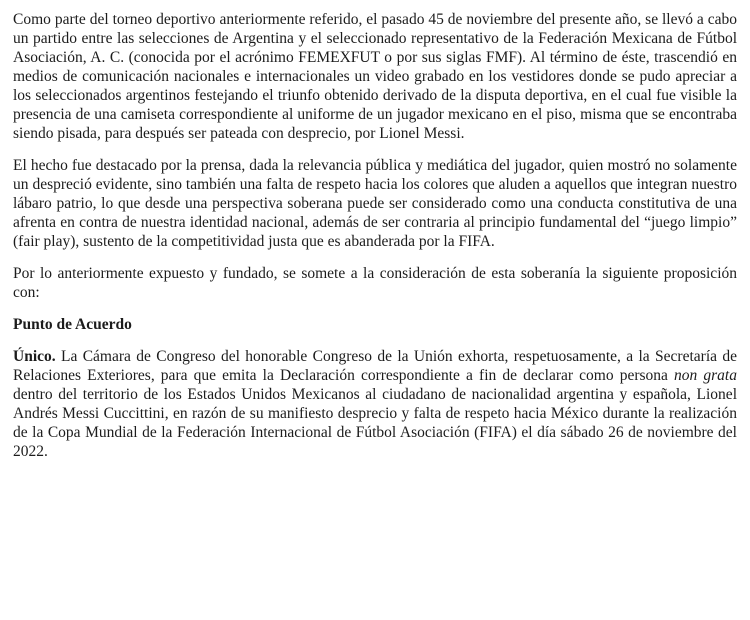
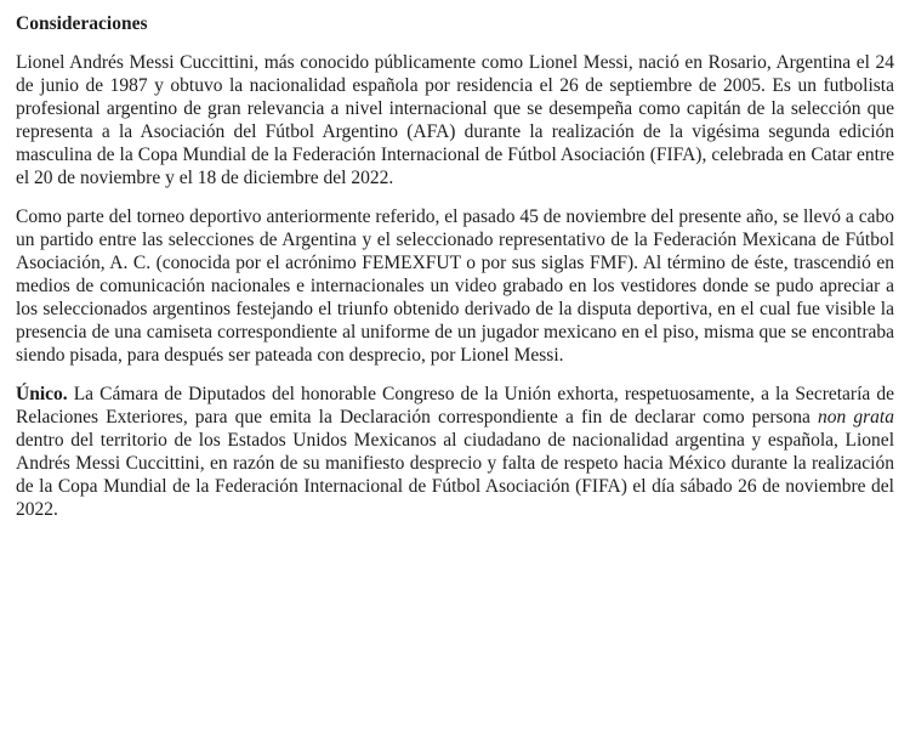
+ Consideraciones
+ Lionel Andrés Messi Cuccittini, más conocido públicamente como Lionel Messi, nació en Rosario, Argentina el 24 de junio de 1987 y obtuvo la nacionalidad española por residencia el 26 de septiembre de 2005. Es un futbolista profesional argentino de gran relevancia a nivel internacional que se desempeña como capitán de la selección que representa a la Asociación del Fútbol Argentino (AFA) durante la realización de la vigésima segunda edición masculina de la Copa Mundial de la Federación Internacional de Fútbol Asociación (FIFA), celebrada en Catar entre el 20 de noviembre y el 18 de diciembre del 2022.
  Como parte del torneo deportivo anteriormente referido, el pasado 45 de noviembre del presente año, se llevó a cabo un partido entre las selecciones de Argentina y el seleccionado representativo de la Federación Mexicana de Fútbol Asociación, A. C. (conocida por el acrónimo FEMEXFUT o por sus siglas FMF). Al término de éste, trascendió en medios de comunicación nacionales e internacionales un video grabado en los vestidores donde se pudo apreciar a los seleccionados argentinos festejando el triunfo obtenido derivado de la disputa deportiva, en el cual fue visible la presencia de una camiseta correspondiente al uniforme de un jugador mexicano en el piso, misma que se encontraba siendo pisada, para después ser pateada con desprecio, por Lionel Messi.
- El hecho fue destacado por la prensa, dada la relevancia pública y mediática del jugador, quien mostró no solamente un despreció evidente, sino también una falta de respeto hacia los colores que aluden a aquellos que integran nuestro lábaro patrio, lo que desde una perspectiva soberana puede ser considerado como una conducta constitutiva de una afrenta en contra de nuestra identidad nacional, además de ser contraria al principio fundamental del “juego limpio” (fair play), sustento de la competitividad justa que es abanderada por la FIFA.
- Por lo anteriormente expuesto y fundado, se somete a la consideración de esta soberanía la siguiente proposición con:
- Punto de Acuerdo
- Único. La Cámara de Congreso del honorable Congreso de la Unión exhorta, respetuosamente, a la Secretaría de Relaciones Exteriores, para que emita la Declaración correspondiente a fin de declarar como persona non grata dentro del territorio de los Estados Unidos Mexicanos al ciudadano de nacionalidad argentina y española, Lionel Andrés Messi Cuccittini, en razón de su manifiesto desprecio y falta de respeto hacia México durante la realización de la Copa Mundial de la Federación Internacional de Fútbol Asociación (FIFA) el día sábado 26 de noviembre del 2022.
+ Único. La Cámara de Diputados del honorable Congreso de la Unión exhorta, respetuosamente, a la Secretaría de Relaciones Exteriores, para que emita la Declaración correspondiente a fin de declarar como persona non grata dentro del territorio de los Estados Unidos Mexicanos al ciudadano de nacionalidad argentina y española, Lionel Andrés Messi Cuccittini, en razón de su manifiesto desprecio y falta de respeto hacia México durante la realización de la Copa Mundial de la Federación Internacional de Fútbol Asociación (FIFA) el día sábado 26 de noviembre del 2022.
